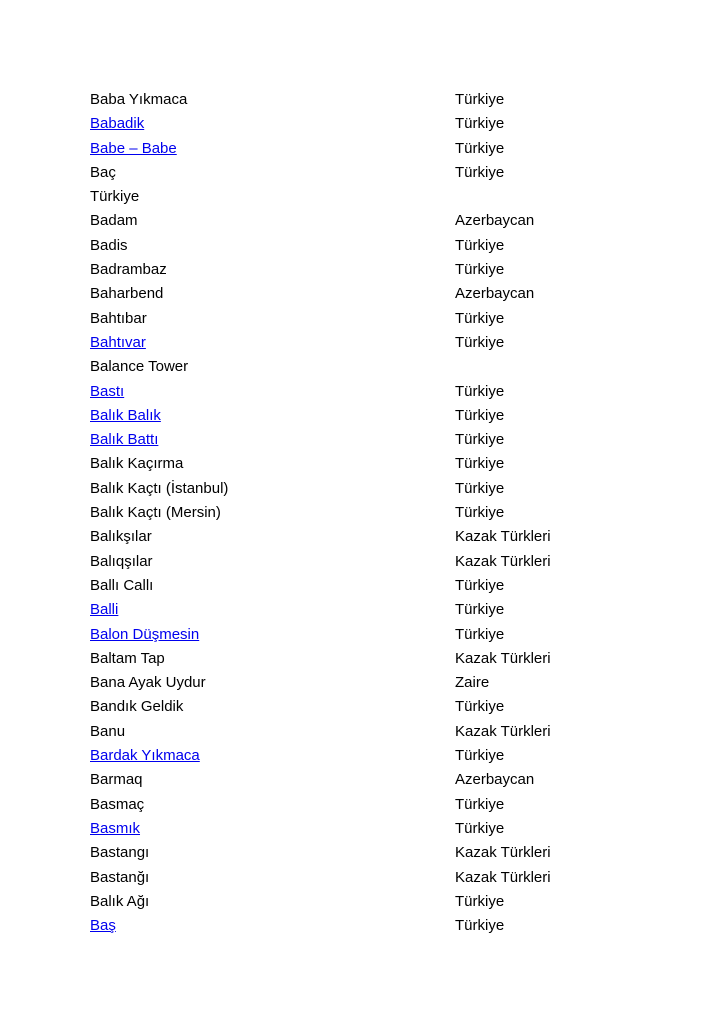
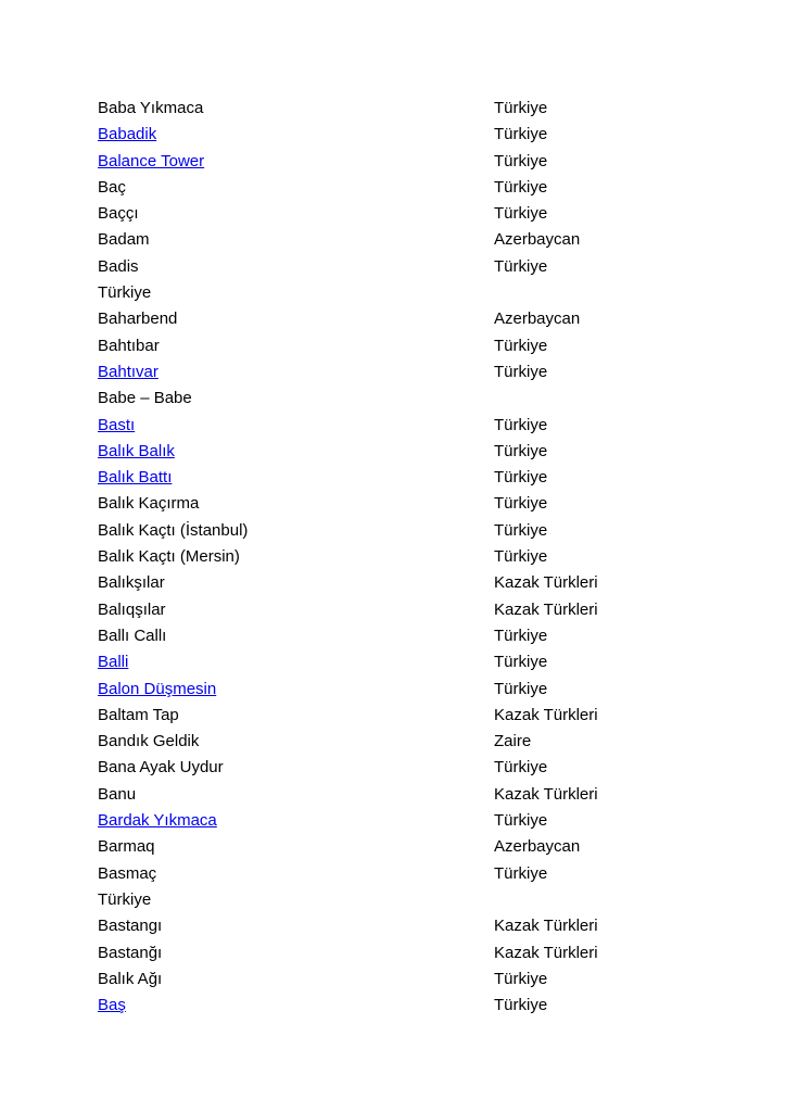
  Baba Yıkmaca
  Türkiye
  Babadik
  Türkiye
- Babe – Babe
+ Balance Tower
  Türkiye
  Baç
  Türkiye
+ Baççı
  Türkiye
  Badam
  Azerbaycan
  Badis
  Türkiye
- Badrambaz
  Türkiye
  Baharbend
  Azerbaycan
  Bahtıbar
  Türkiye
  Bahtıvar
  Türkiye
- Balance Tower
+ Babe – Babe
  Bastı
  Türkiye
  Balık Balık
  Türkiye
  Balık Battı
  Türkiye
  Balık Kaçırma
  Türkiye
  Balık Kaçtı (İstanbul)
  Türkiye
  Balık Kaçtı (Mersin)
  Türkiye
  Balıkşılar
  Kazak Türkleri
  Balıqşılar
  Kazak Türkleri
  Ballı Callı
  Türkiye
  Balli
  Türkiye
  Balon Düşmesin
  Türkiye
  Baltam Tap
  Kazak Türkleri
- Bana Ayak Uydur
+ Bandık Geldik
  Zaire
- Bandık Geldik
+ Bana Ayak Uydur
  Türkiye
  Banu
  Kazak Türkleri
  Bardak Yıkmaca
  Türkiye
  Barmaq
  Azerbaycan
  Basmaç
  Türkiye
- Basmık
  Türkiye
  Bastangı
  Kazak Türkleri
  Bastanğı
  Kazak Türkleri
  Balık Ağı
  Türkiye
  Baş
  Türkiye
